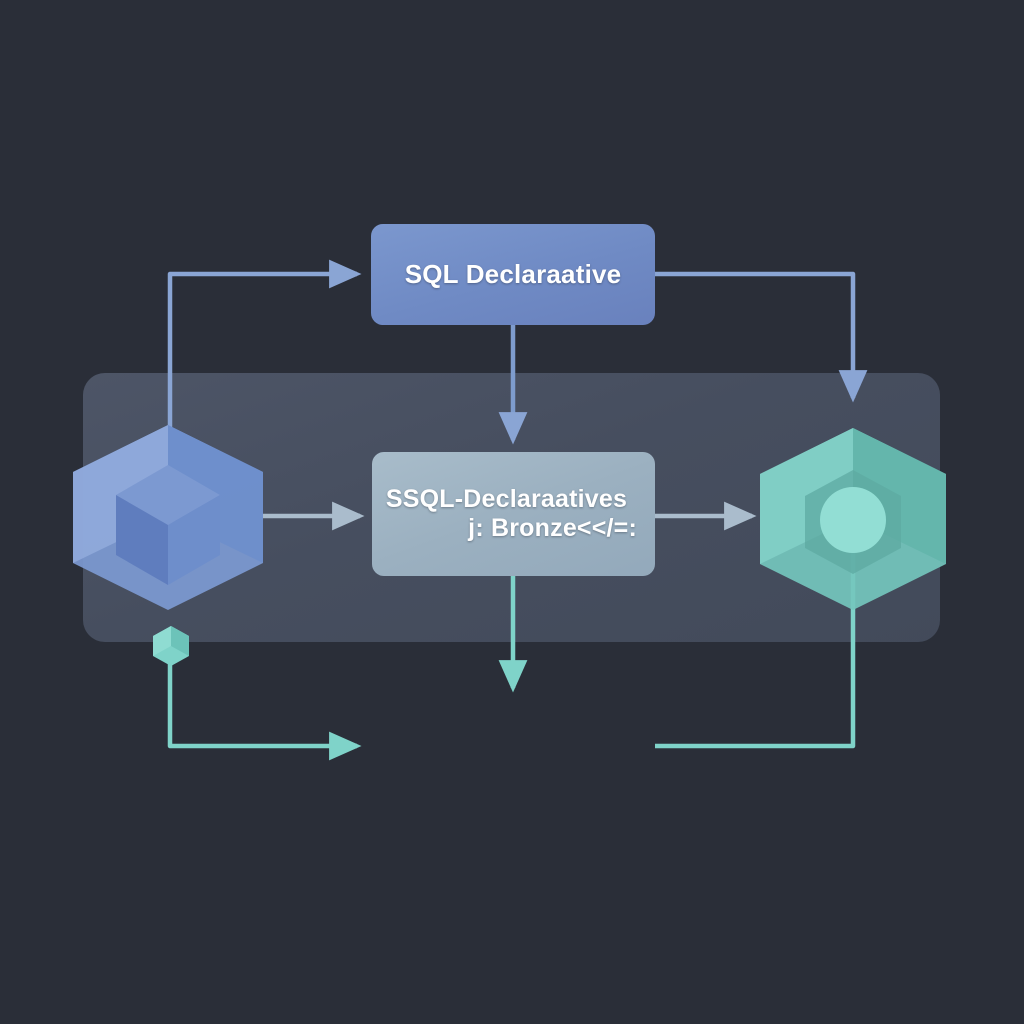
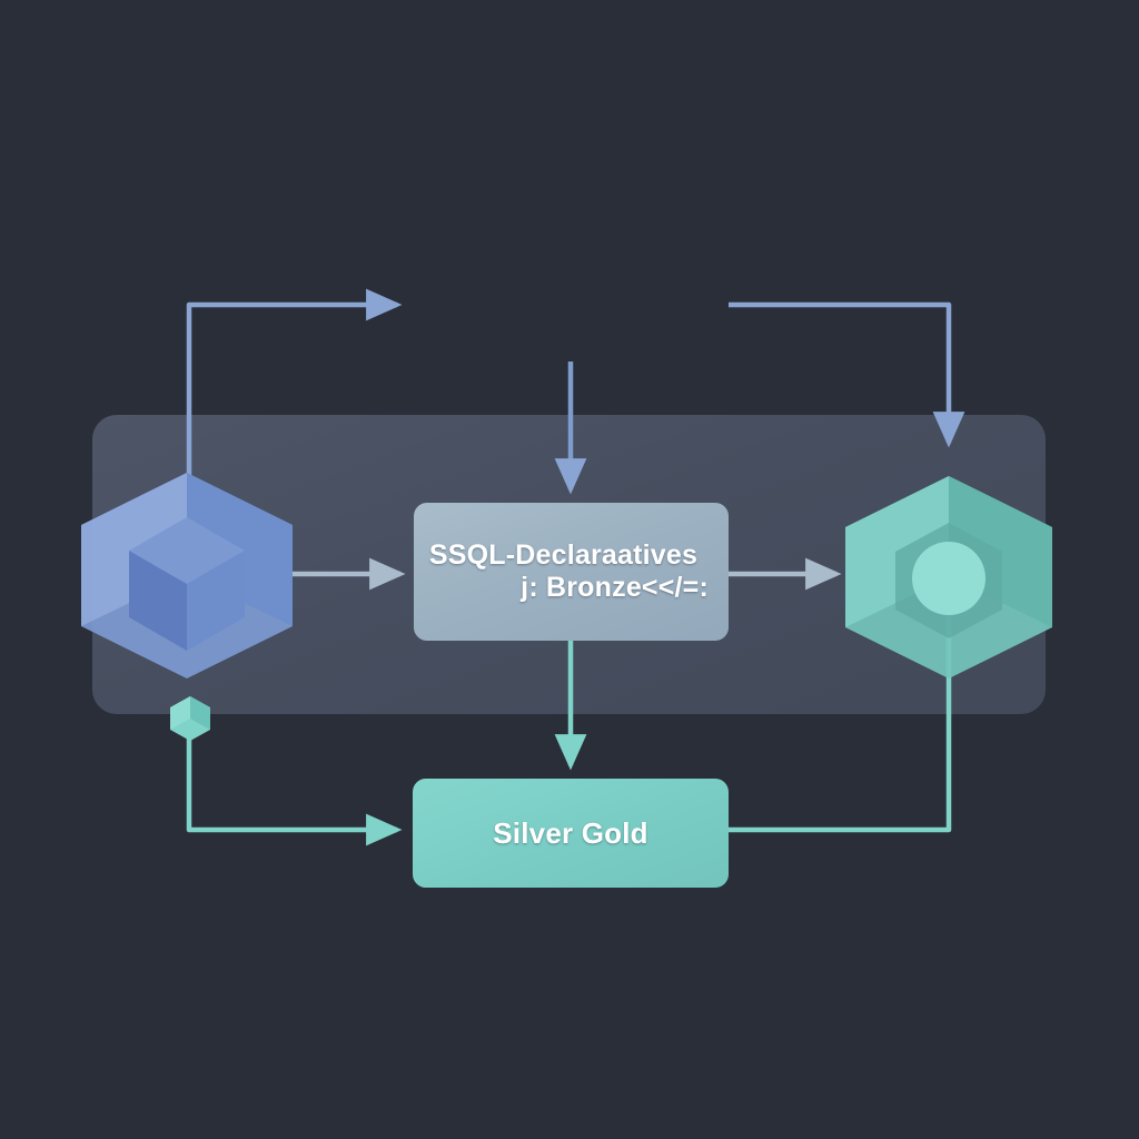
- SQL Declaraative
  SSQL-Declaraatives
  j: Bronze<</=:
+ Silver Gold
